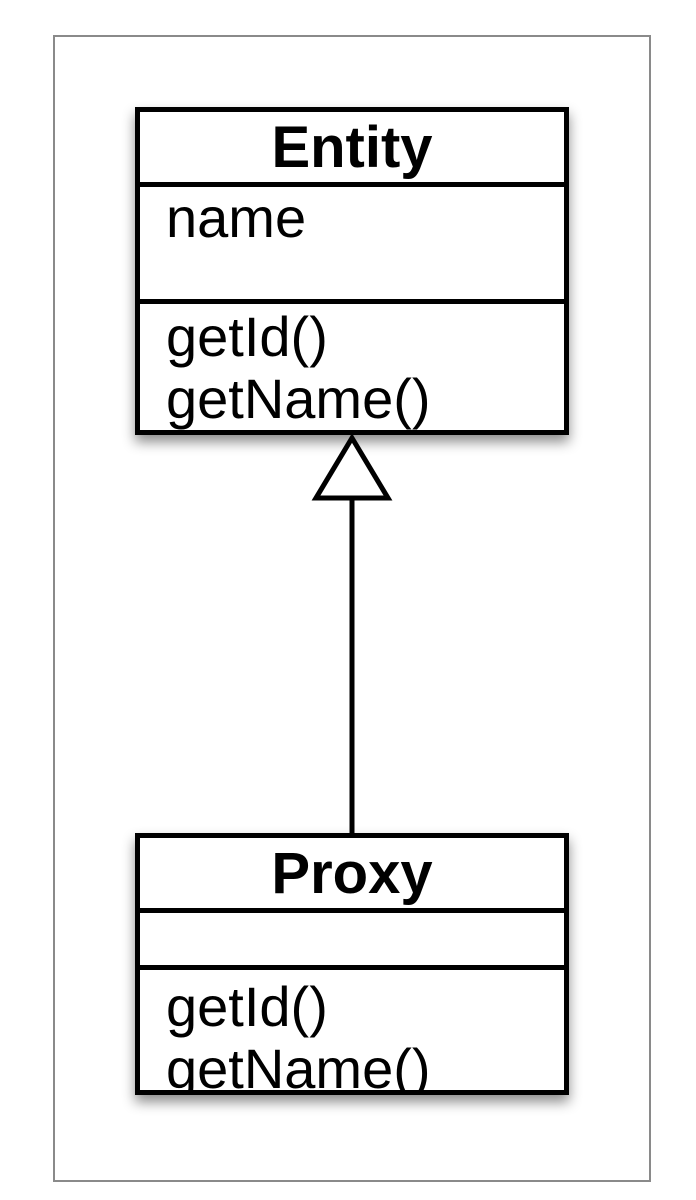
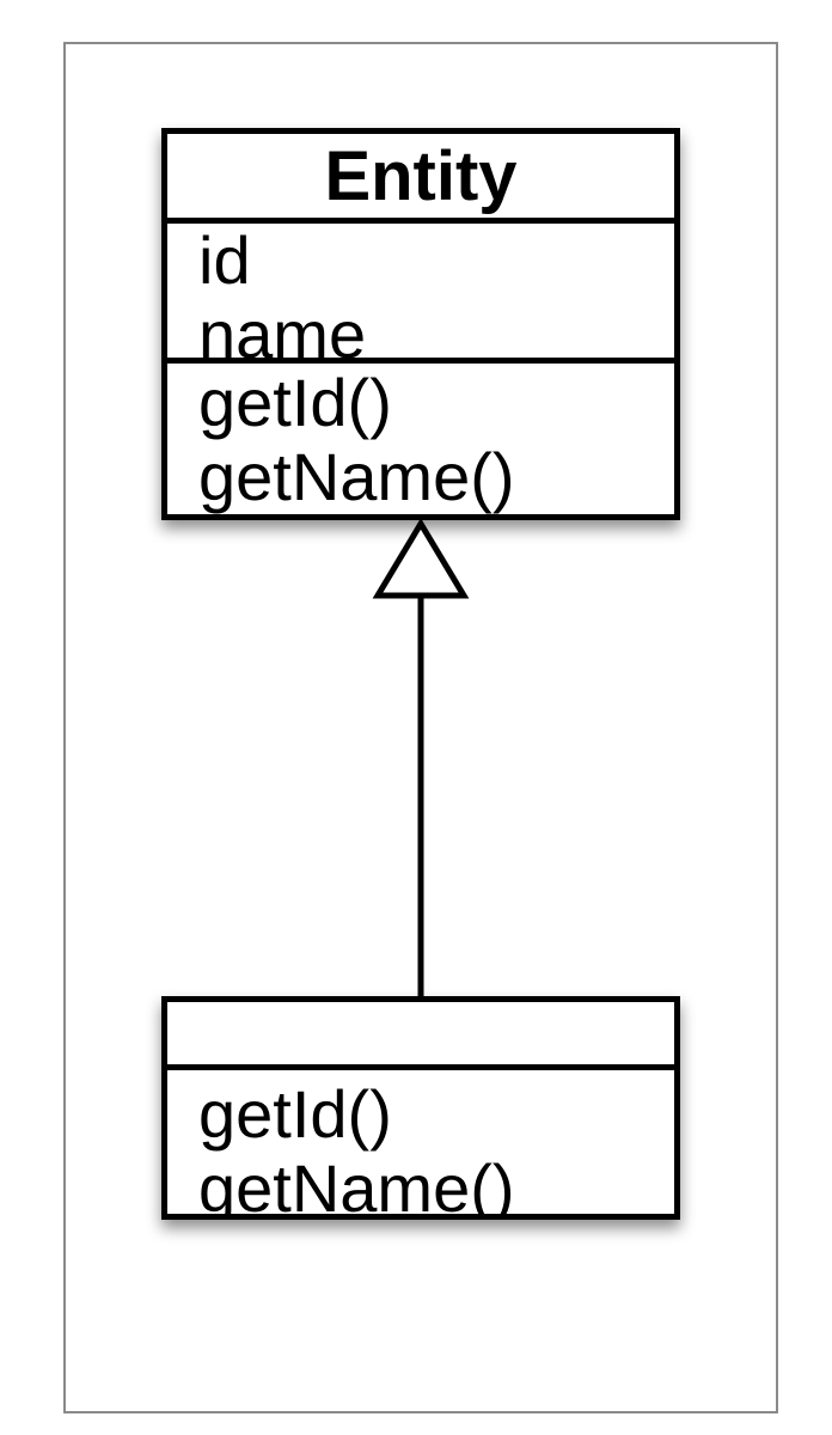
  Entity
+ id
  name
  getId()
  getName()
- Proxy
  getId()
  getName()
